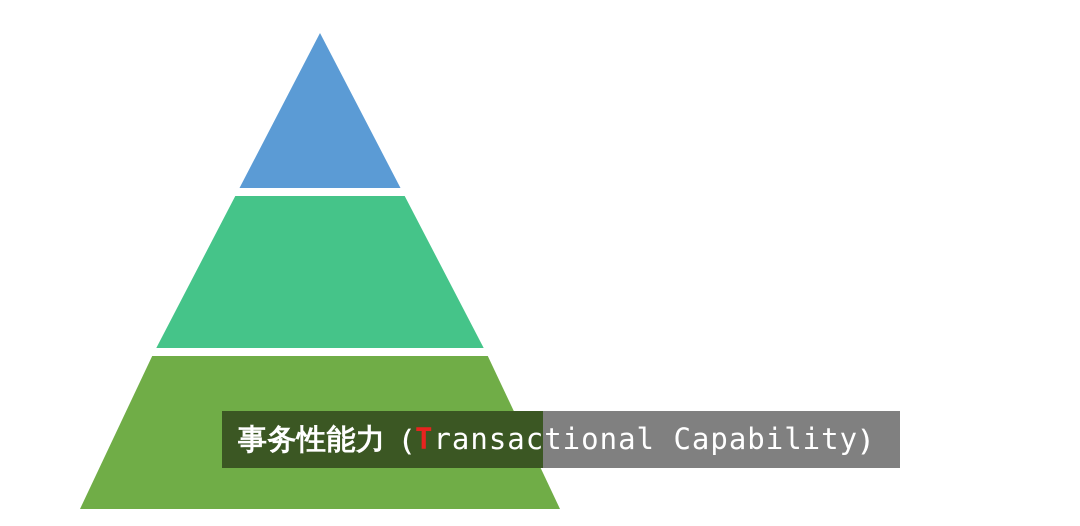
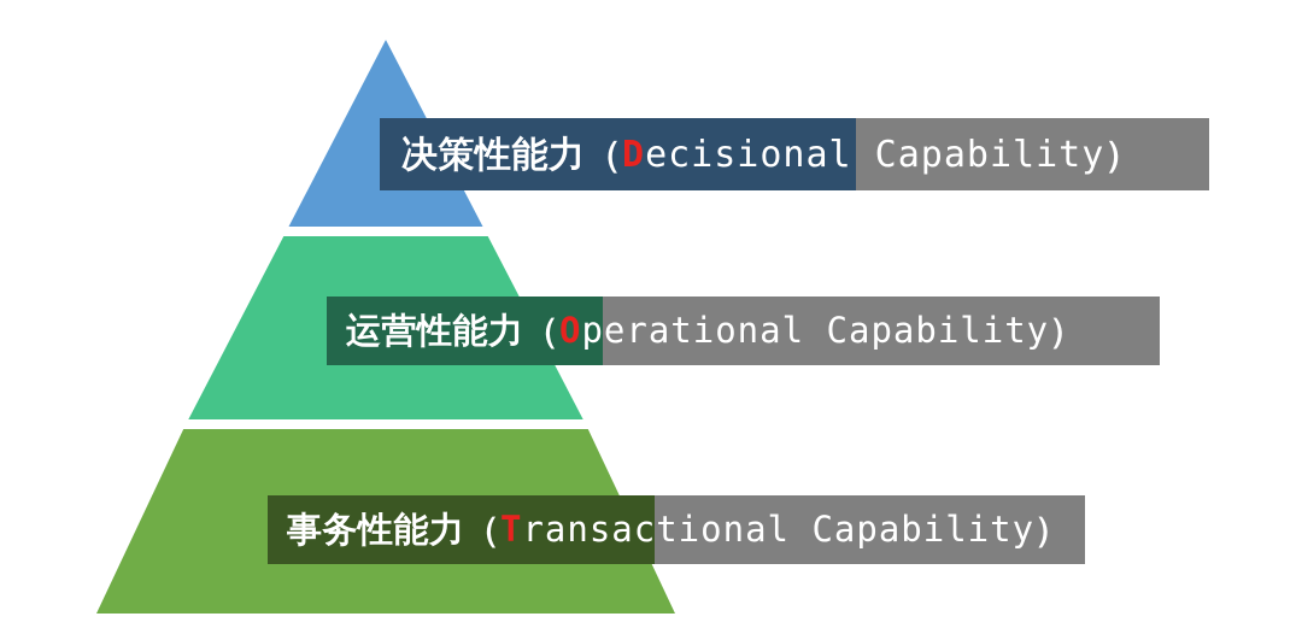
+ 决策性能力（Decisional Capability）
+ 运营性能力（Operational Capability）
  事务性能力（Transactional Capability）
